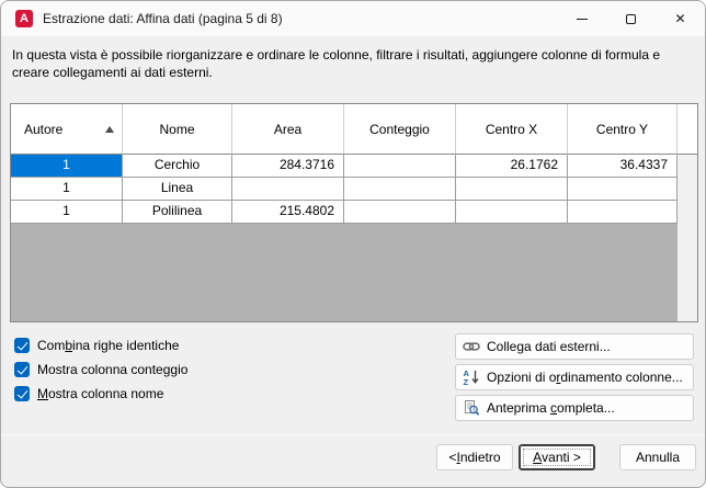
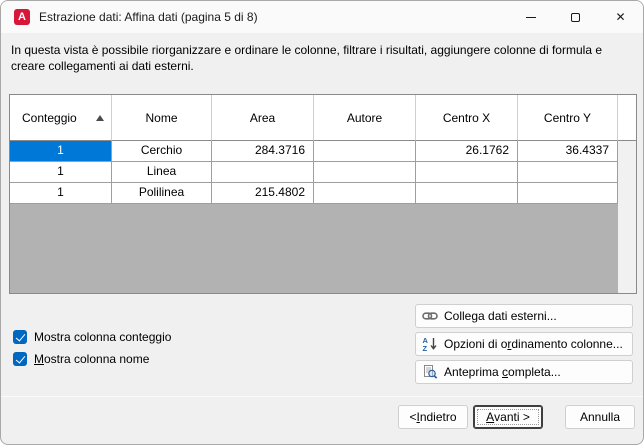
  A
  Estrazione dati: Affina dati (pagina 5 di 8)
  In questa vista è possibile riorganizzare e ordinare le colonne, filtrare i risultati, aggiungere colonne di formula e creare collegamenti ai dati esterni.
- Autore
+ Conteggio
  Nome
  Area
- Conteggio
+ Autore
  Centro X
  Centro Y
  1
  Cerchio
  284.3716
  26.1762
  36.4337
  1
  Linea
  1
  Polilinea
  215.4802
- Combina righe identiche
  Mostra colonna conteggio
  Mostra colonna nome
  Collega dati esterni...
  A
  Z
  Opzioni di ordinamento colonne...
  Anteprima completa...
  <
  I
  ndietro
  A
  vanti >
  Annulla
